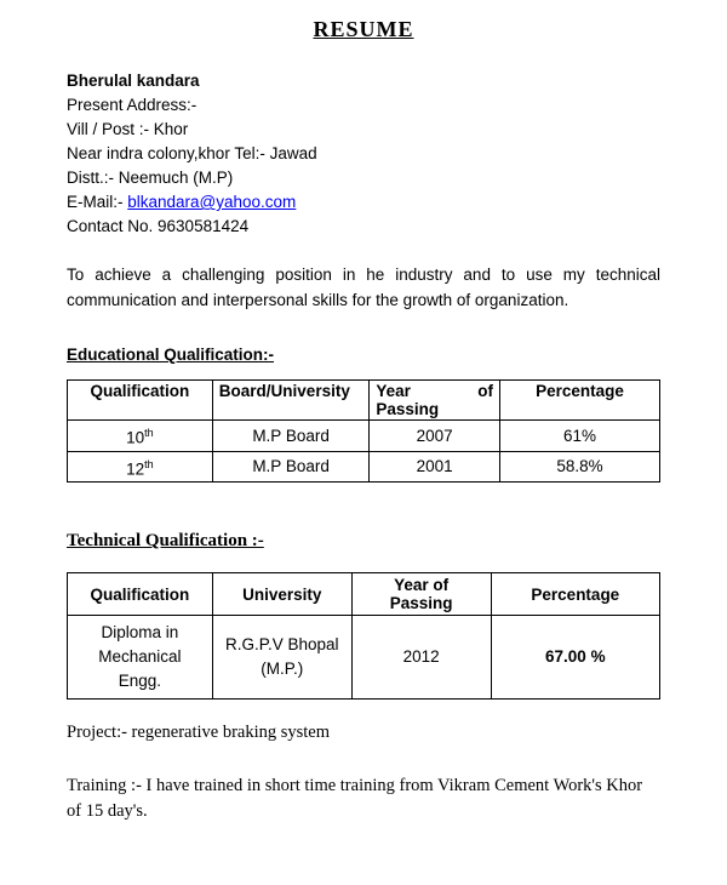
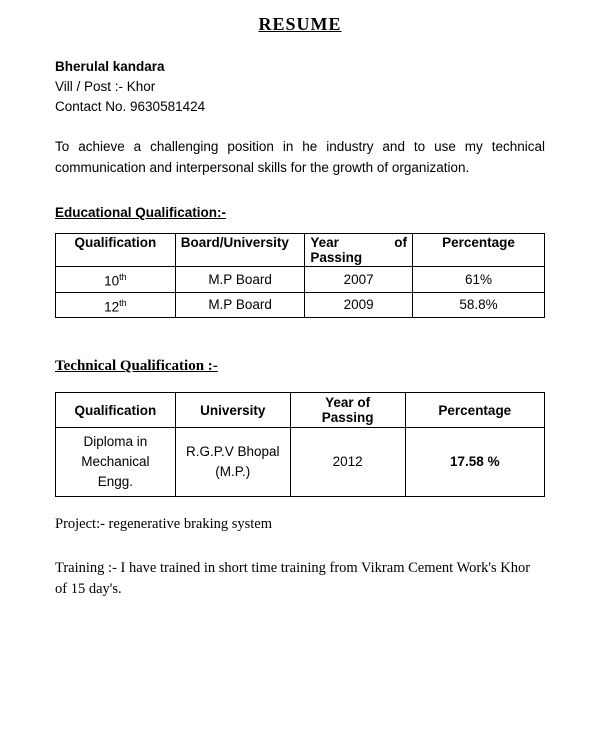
  RESUME
  Bherulal kandara
- Present Address:-
  Vill / Post :- Khor
- Near indra colony,khor Tel:- Jawad
- Distt.:- Neemuch (M.P)
- E-Mail:- blkandara@yahoo.com
  Contact No. 9630581424
  To achieve a challenging position in he industry and to use my technical communication and interpersonal skills for the growth of organization.
  Educational Qualification:-
  Qualification	Board/University	Year of Passing	Percentage
  10th	M.P Board	2007	61%
- 12th	M.P Board	2001	58.8%
+ 12th	M.P Board	2009	58.8%
  Technical Qualification :-
  Qualification	University	Year of Passing	Percentage
- Diploma in Mechanical Engg.	R.G.P.V Bhopal (M.P.)	2012	67.00 %
+ Diploma in Mechanical Engg.	R.G.P.V Bhopal (M.P.)	2012	17.58 %
  Project:- regenerative braking system
  Training :- I have trained in short time training from Vikram Cement Work's Khor of 15 day's.
